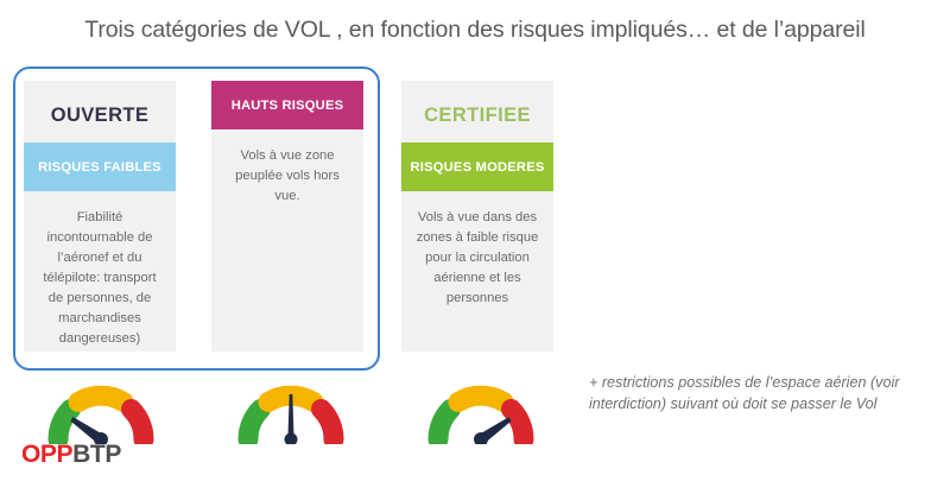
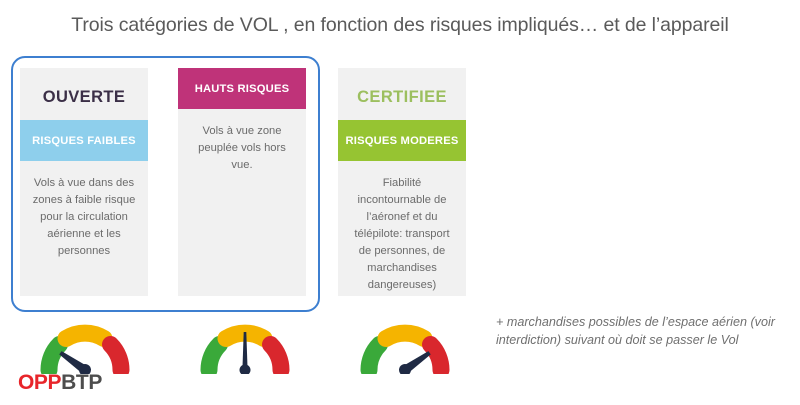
  Trois catégories de VOL , en fonction des risques impliqués… et de l’appareil
  OUVERTE
  RISQUES FAIBLES
- Fiabilité incontournable de l’aéronef et du télépilote: transport de personnes, de marchandises dangereuses)
+ Vols à vue dans des zones à faible risque pour la circulation aérienne et les personnes
  HAUTS RISQUES
  Vols à vue zone peuplée vols hors vue.
  CERTIFIEE
  RISQUES MODERES
- Vols à vue dans des zones à faible risque pour la circulation aérienne et les personnes
+ Fiabilité incontournable de l’aéronef et du télépilote: transport de personnes, de marchandises dangereuses)
  OPPBTP
- + restrictions possibles de l’espace aérien (voir interdiction) suivant où doit se passer le Vol
+ + marchandises possibles de l’espace aérien (voir interdiction) suivant où doit se passer le Vol
